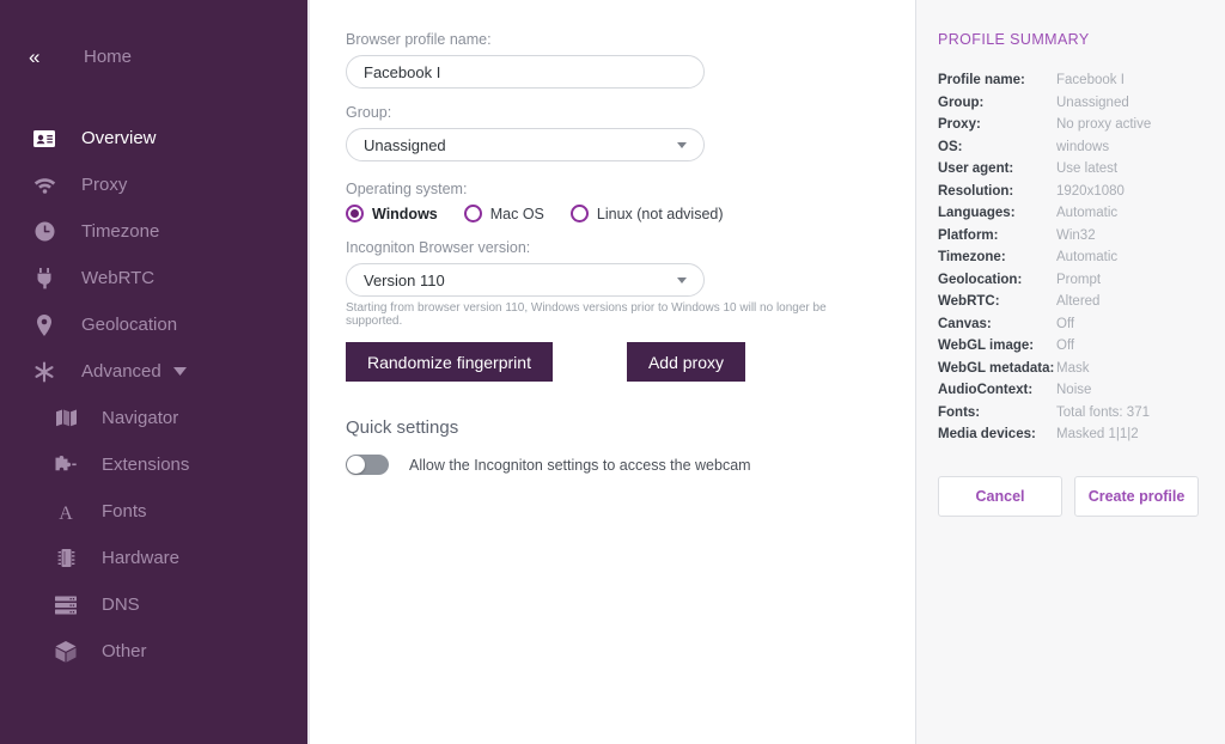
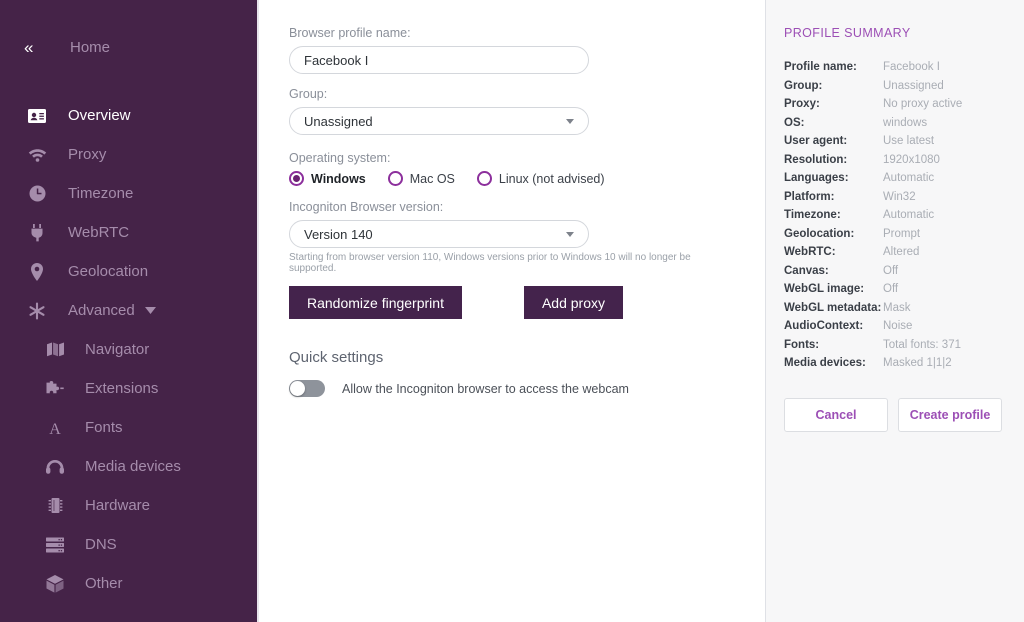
  «
  Home
  Overview
  Proxy
  Timezone
  WebRTC
  Geolocation
  Advanced
  Navigator
  Extensions
  A
  Fonts
+ Media devices
  Hardware
  DNS
  Other
  Browser profile name:
  Facebook I
  Group:
  Unassigned
  Operating system:
  Windows
  Mac OS
  Linux (not advised)
  Incogniton Browser version:
- Version 110
+ Version 140
  Starting from browser version 110, Windows versions prior to Windows 10 will no longer be supported.
  Randomize fingerprint
  Add proxy
  Quick settings
- Allow the Incogniton settings to access the webcam
+ Allow the Incogniton browser to access the webcam
  PROFILE SUMMARY
  Profile name:	Facebook I
  Group:	Unassigned
  Proxy:	No proxy active
  OS:	windows
  User agent:	Use latest
  Resolution:	1920x1080
  Languages:	Automatic
  Platform:	Win32
  Timezone:	Automatic
  Geolocation:	Prompt
  WebRTC:	Altered
  Canvas:	Off
  WebGL image:	Off
  WebGL metadata:	Mask
  AudioContext:	Noise
  Fonts:	Total fonts: 371
  Media devices:	Masked 1|1|2
  Cancel
  Create profile
